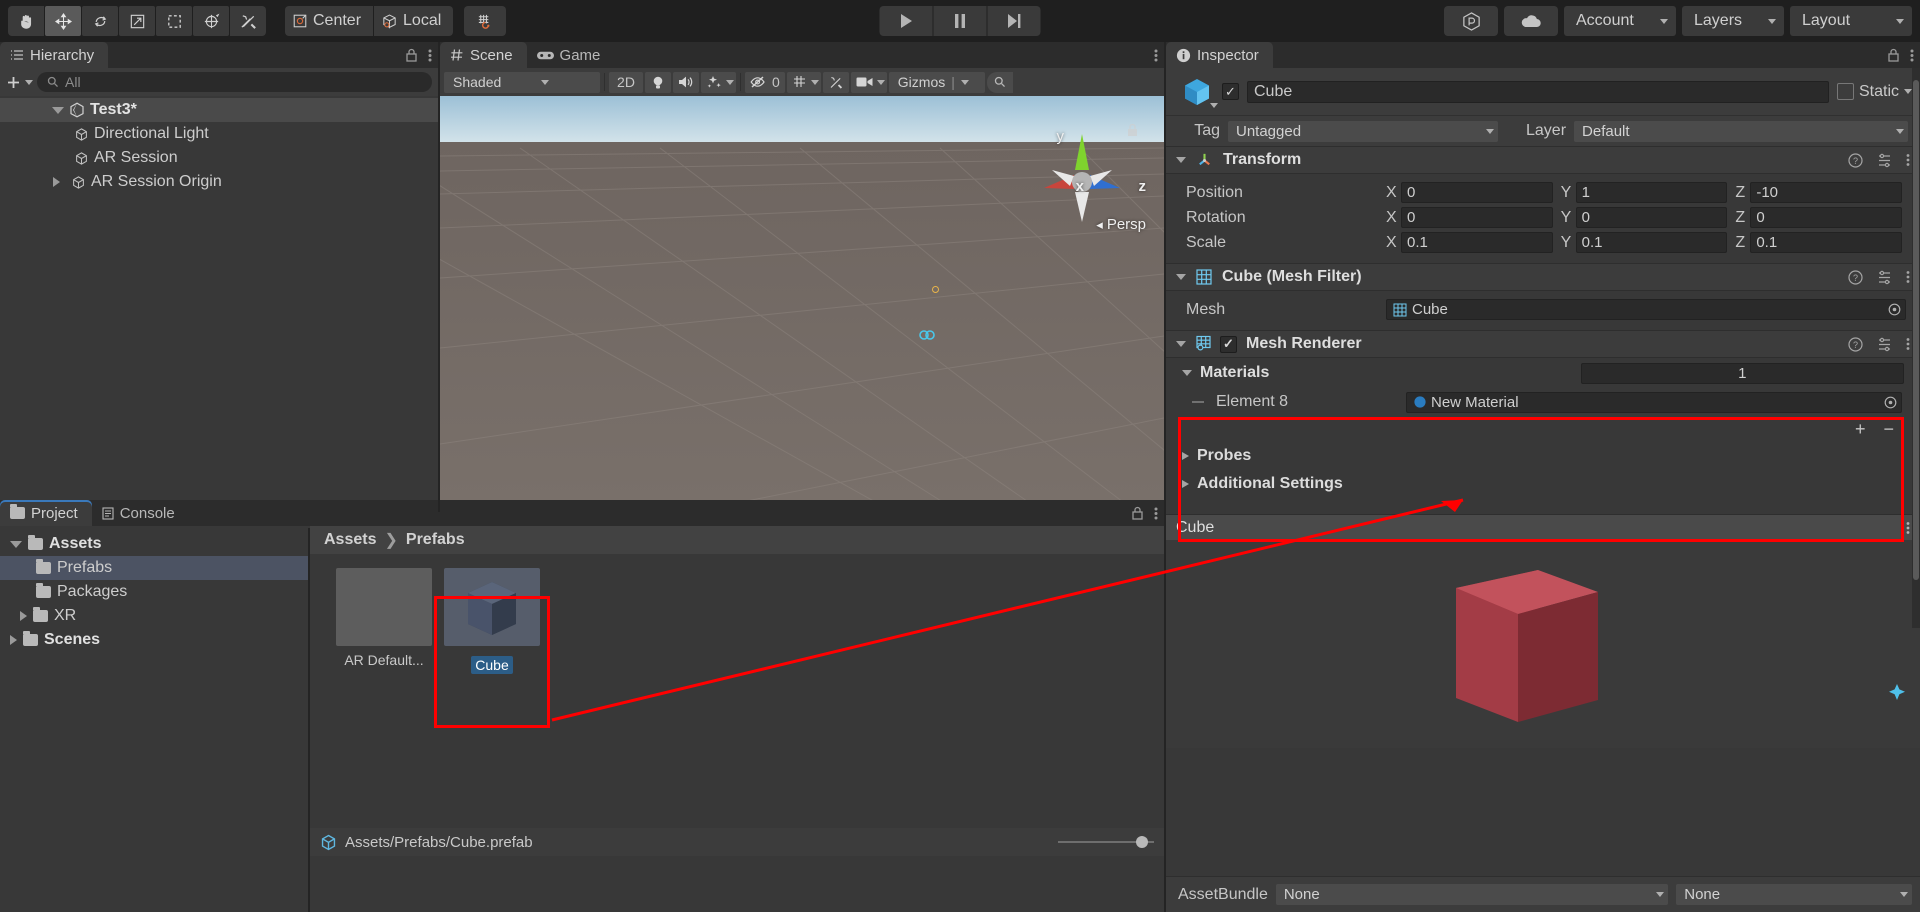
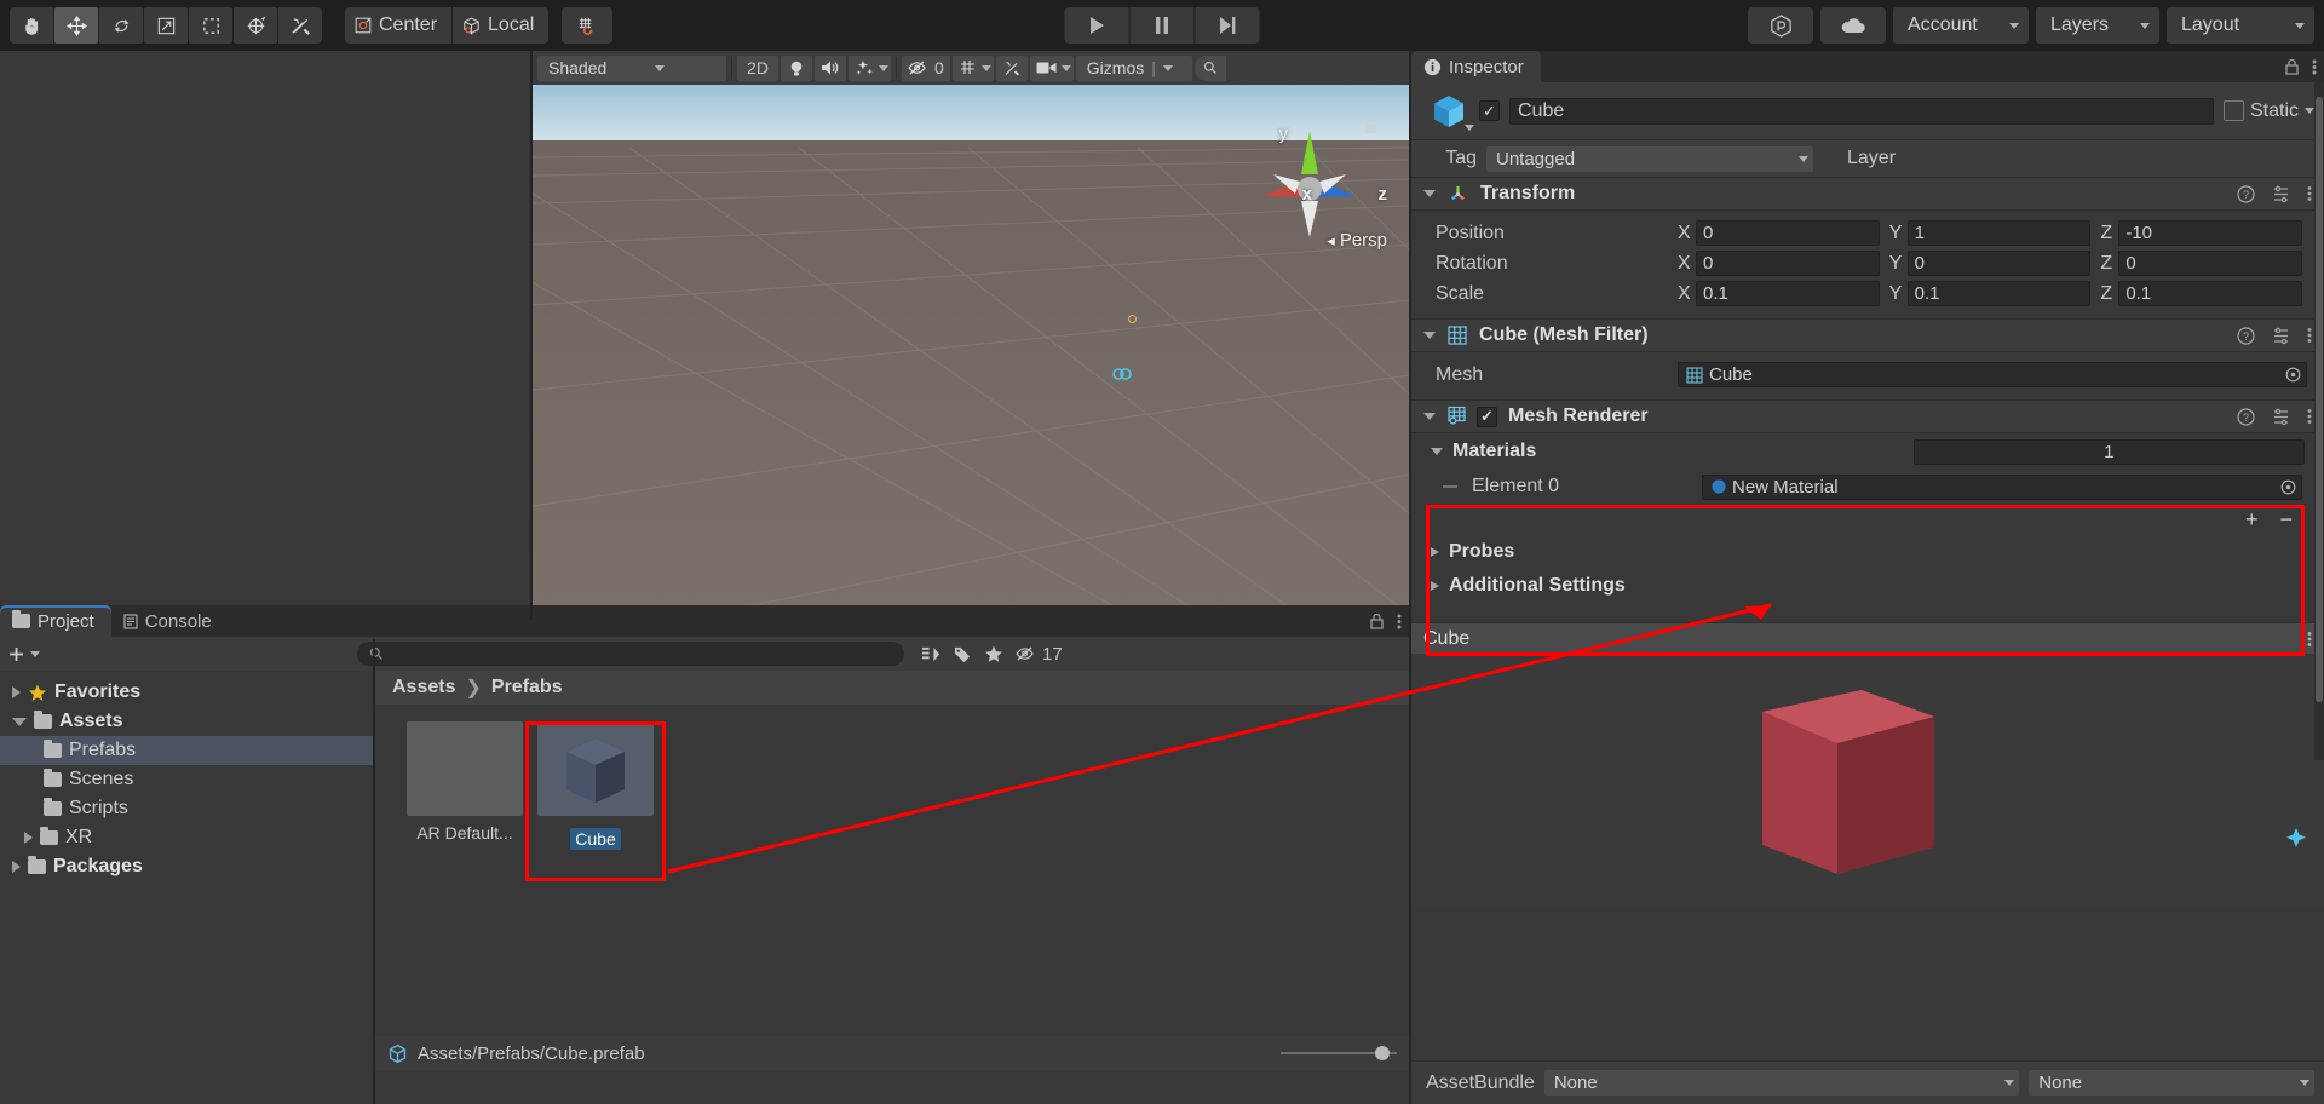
  Center
  Local
  Account
  Layers
  Layout
- Hierarchy
- All
- Test3*
- Directional Light
- AR Session
- AR Session Origin
- Scene
- Game
  Shaded
  2D
  0
  Gizmos
  |
  y
  x
  z
  ◂
  Persp
  Project
  Console
+ 17
+ Favorites
  Assets
  Prefabs
- Packages
+ Scenes
+ Scripts
  XR
- Scenes
+ Packages
  Assets
  ❯
  Prefabs
  AR Default...
  Cube
  Assets/Prefabs/Cube.prefab
  Inspector
  ✓
  Cube
  Static
  Tag
  Untagged
  Layer
- Default
  Transform
  ?
  Position
  X
  0
  Y
  1
  Z
  -10
  Rotation
  X
  0
  Y
  0
  Z
  0
  Scale
  X
  0.1
  Y
  0.1
  Z
  0.1
  Cube (Mesh Filter)
  ?
  Mesh
  Cube
  ✓
  Mesh Renderer
  ?
  Materials
  1
- Element 8
+ Element 0
  New Material
  +
  −
  Probes
  Additional Settings
  Cube
  AssetBundle
  None
  None
